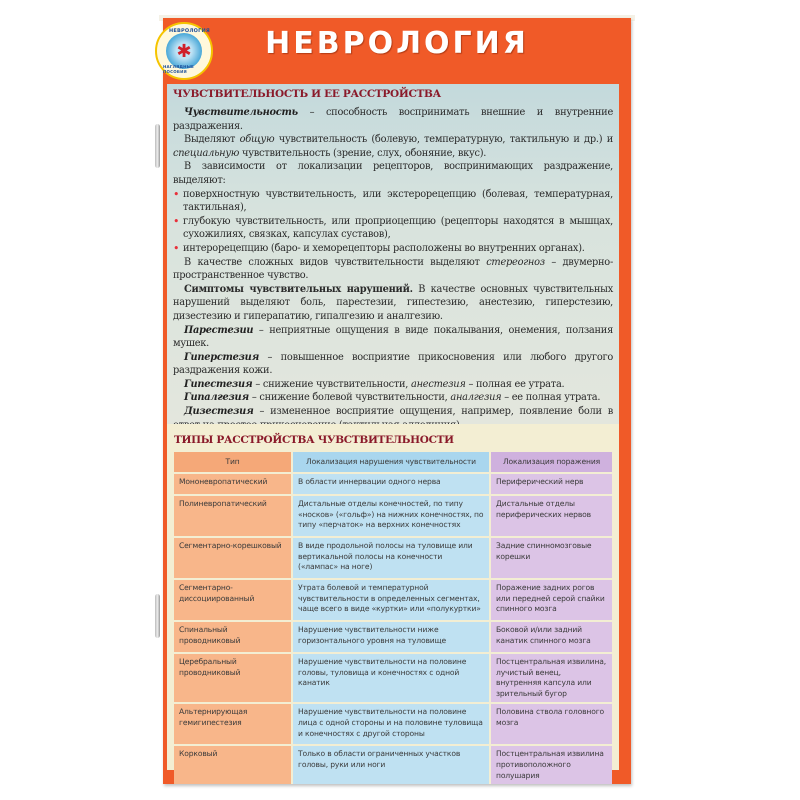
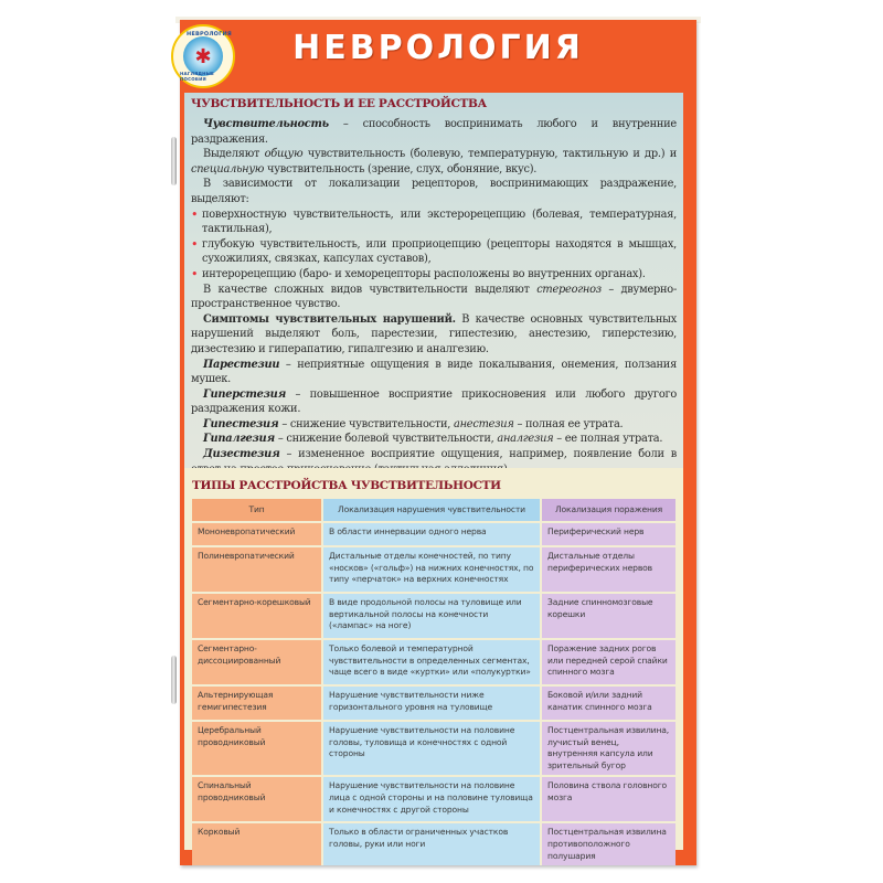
  ✱
  НЕВРОЛОГИЯ
  ЧУВСТВИТЕЛЬНОСТЬ И ЕЕ РАССТРОЙСТВА
- Чувствительность – способность воспринимать внешние и внутренние раздражения.
+ Чувствительность – способность воспринимать любого и внутренние раздражения.
  Выделяют общую чувствительность (болевую, температурную, тактильную и др.) и специальную чувствительность (зрение, слух, обоняние, вкус).
  В зависимости от локализации рецепторов, воспринимающих раздражение, выделяют:
  •
  поверхностную чувствительность, или экстерорецепцию (болевая, температурная, тактильная),
  •
  глубокую чувствительность, или проприоцепцию (рецепторы находятся в мышцах, сухожилиях, связках, капсулах суставов),
  •
  интерорецепцию (баро- и хеморецепторы расположены во внутренних органах).
  В качестве сложных видов чувствительности выделяют стереогноз – двумерно-пространственное чувство.
  Симптомы чувствительных нарушений. В качестве основных чувствительных нарушений выделяют боль, парестезии, гипестезию, анестезию, гиперстезию, дизестезию и гиперапатию, гипалгезию и аналгезию.
  Парестезии – неприятные ощущения в виде покалывания, онемения, ползания мушек.
  Гиперстезия – повышенное восприятие прикосновения или любого другого раздражения кожи.
  Гипестезия – снижение чувствительности, анестезия – полная ее утрата.
  Гипалгезия – снижение болевой чувствительности, аналгезия – ее полная утрата.
  ТИПЫ РАССТРОЙСТВА ЧУВСТВИТЕЛЬНОСТИ
  Тип	Локализация нарушения чувствительности	Локализация поражения
  Мононевропатический	В области иннервации одного нерва	Периферический нерв
  Полиневропатический	Дистальные отделы конечностей, по типу «носков» («гольф») на нижних конечностях, по типу «перчаток» на верхних конечностях	Дистальные отделы периферических нервов
  Сегментарно-корешковый	В виде продольной полосы на туловище или вертикальной полосы на конечности («лампас» на ноге)	Задние спинномозговые корешки
- Сегментарно-диссоциированный	Утрата болевой и температурной чувствительности в определенных сегментах, чаще всего в виде «куртки» или «полукуртки»	Поражение задних рогов или передней серой спайки спинного мозга
+ Сегментарно-диссоциированный	Только болевой и температурной чувствительности в определенных сегментах, чаще всего в виде «куртки» или «полукуртки»	Поражение задних рогов или передней серой спайки спинного мозга
- Спинальный проводниковый	Нарушение чувствительности ниже горизонтального уровня на туловище	Боковой и/или задний канатик спинного мозга
+ Альтернирующая гемигипестезия	Нарушение чувствительности ниже горизонтального уровня на туловище	Боковой и/или задний канатик спинного мозга
- Церебральный проводниковый	Нарушение чувствительности на половине головы, туловища и конечностях с одной канатик	Постцентральная извилина, лучистый венец, внутренняя капсула или зрительный бугор
+ Церебральный проводниковый	Нарушение чувствительности на половине головы, туловища и конечностях с одной стороны	Постцентральная извилина, лучистый венец, внутренняя капсула или зрительный бугор
- Альтернирующая гемигипестезия	Нарушение чувствительности на половине лица с одной стороны и на половине туловища и конечностях с другой стороны	Половина ствола головного мозга
+ Спинальный проводниковый	Нарушение чувствительности на половине лица с одной стороны и на половине туловища и конечностях с другой стороны	Половина ствола головного мозга
  Корковый	Только в области ограниченных участков головы, руки или ноги	Постцентральная извилина противоположного полушария
